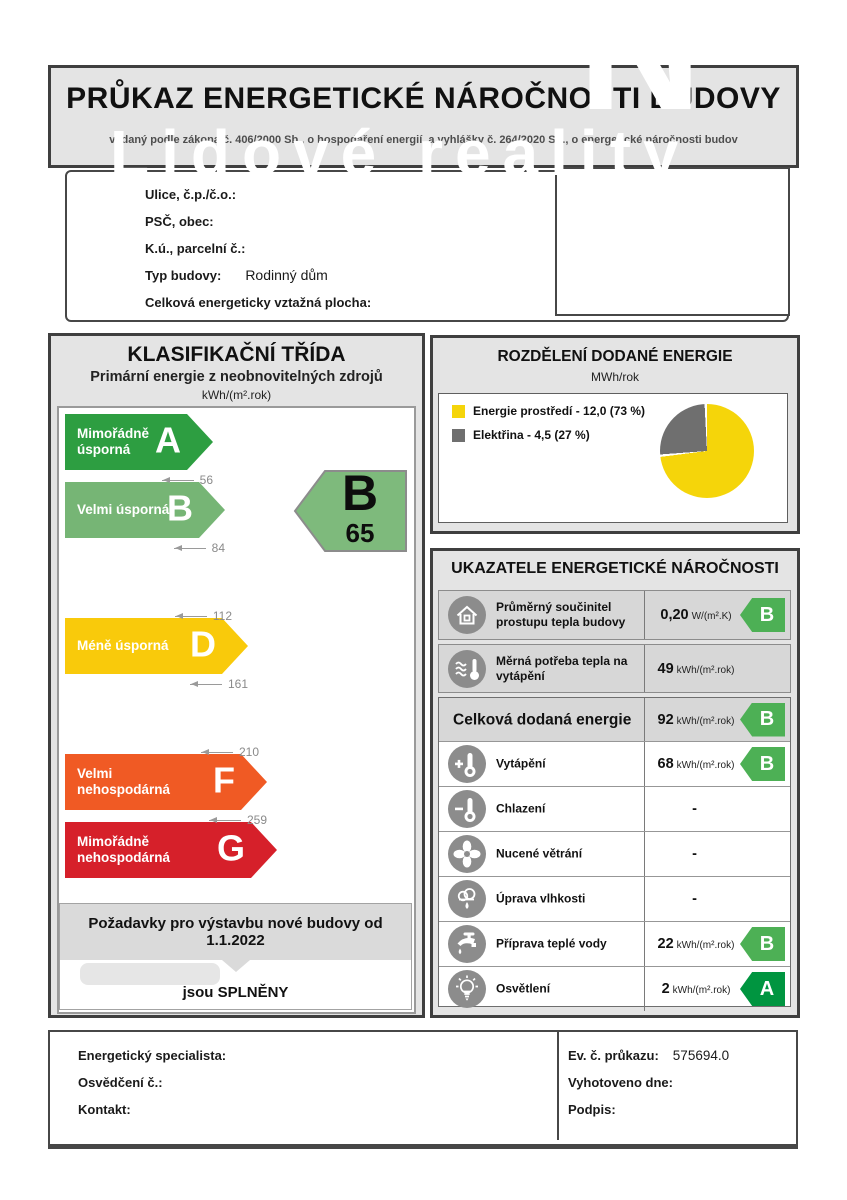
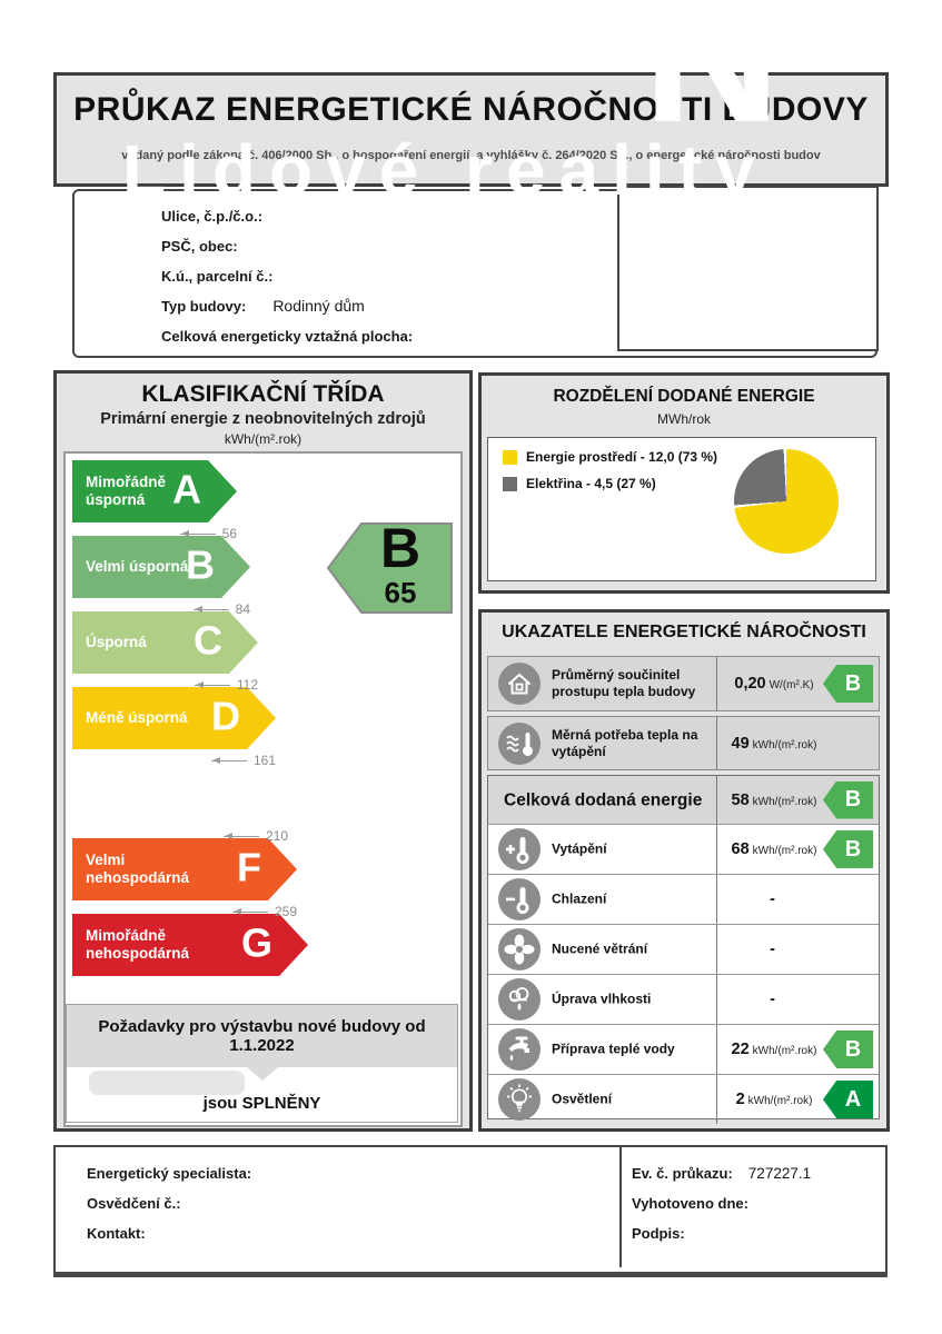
  PRŮKAZ ENERGETICKÉ NÁROČNOSTI BUDOVY
  vydaný podle zákona č. 406/2000 Sb., o hospodaření energií, a vyhlášky č. 264/2020 Sb., o energetické náročnosti budov
  Ulice, č.p./č.o.:
  PSČ, obec:
  K.ú., parcelní č.:
  Typ budovy: Rodinný dům
  Celková energeticky vztažná plocha:
  KLASIFIKAČNÍ TŘÍDA
  Primární energie z neobnovitelných zdrojů
  kWh/(m².rok)
  Mimořádně úsporná
  A
  Velmi úsporná
  B
+ Úsporná
+ C
  Méně úsporná
  D
  Velmi nehospodárná
  F
  Mimořádně nehospodárná
  G
  56
  84
  112
  161
  210
  259
  B
  65
  Požadavky pro výstavbu nové budovy od 1.1.2022
  jsou SPLNĚNY
  ROZDĚLENÍ DODANÉ ENERGIE
  MWh/rok
  Energie prostředí - 12,0 (73 %)
  Elektřina - 4,5 (27 %)
  UKAZATELE ENERGETICKÉ NÁROČNOSTI
  Průměrný součinitel prostupu tepla budovy
  0,20 W/(m².K)
  B
  Měrná potřeba tepla na vytápění
  49 kWh/(m².rok)
  Celková dodaná energie
- 92 kWh/(m².rok)
+ 58 kWh/(m².rok)
  B
  Vytápění
  68 kWh/(m².rok)
  B
  Chlazení
  -
  Nucené větrání
  -
  Úprava vlhkosti
  -
  Příprava teplé vody
  22 kWh/(m².rok)
  B
  Osvětlení
  2 kWh/(m².rok)
  A
  Energetický specialista:
  Osvědčení č.:
  Kontakt:
- Ev. č. průkazu: 575694.0
+ Ev. č. průkazu: 727227.1
  Vyhotoveno dne:
  Podpis:
  N
  Lidové reality
